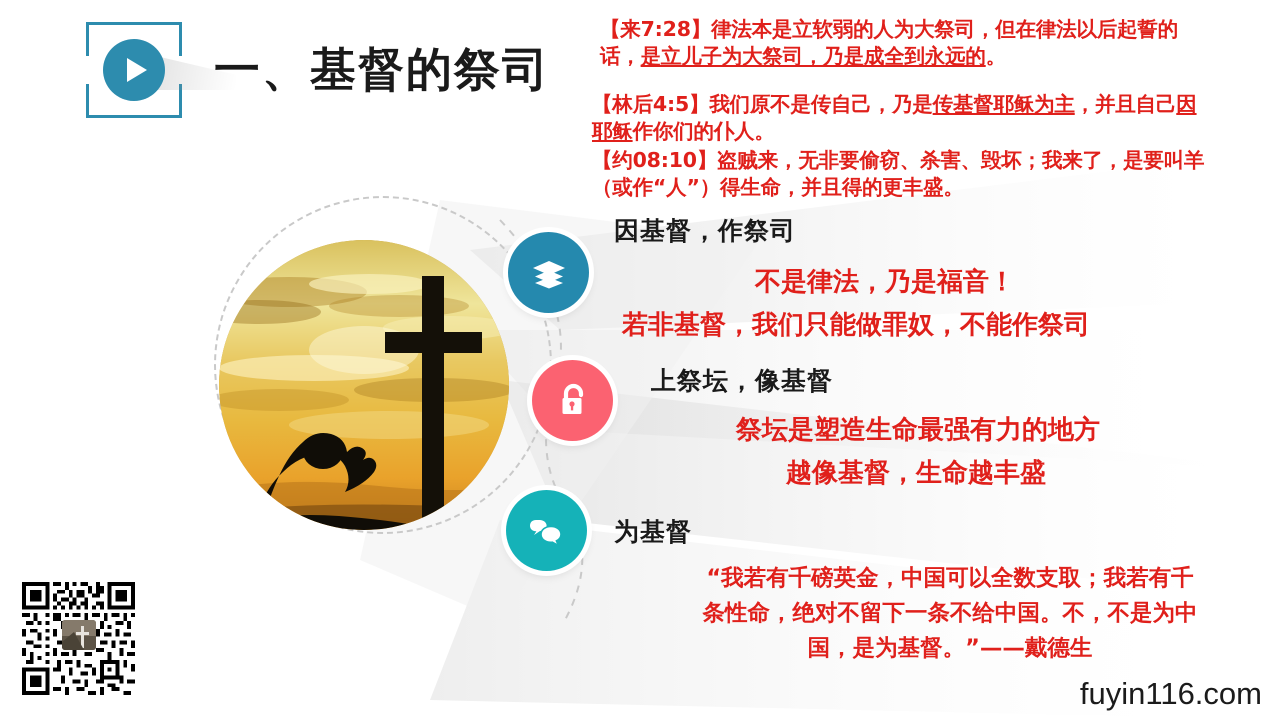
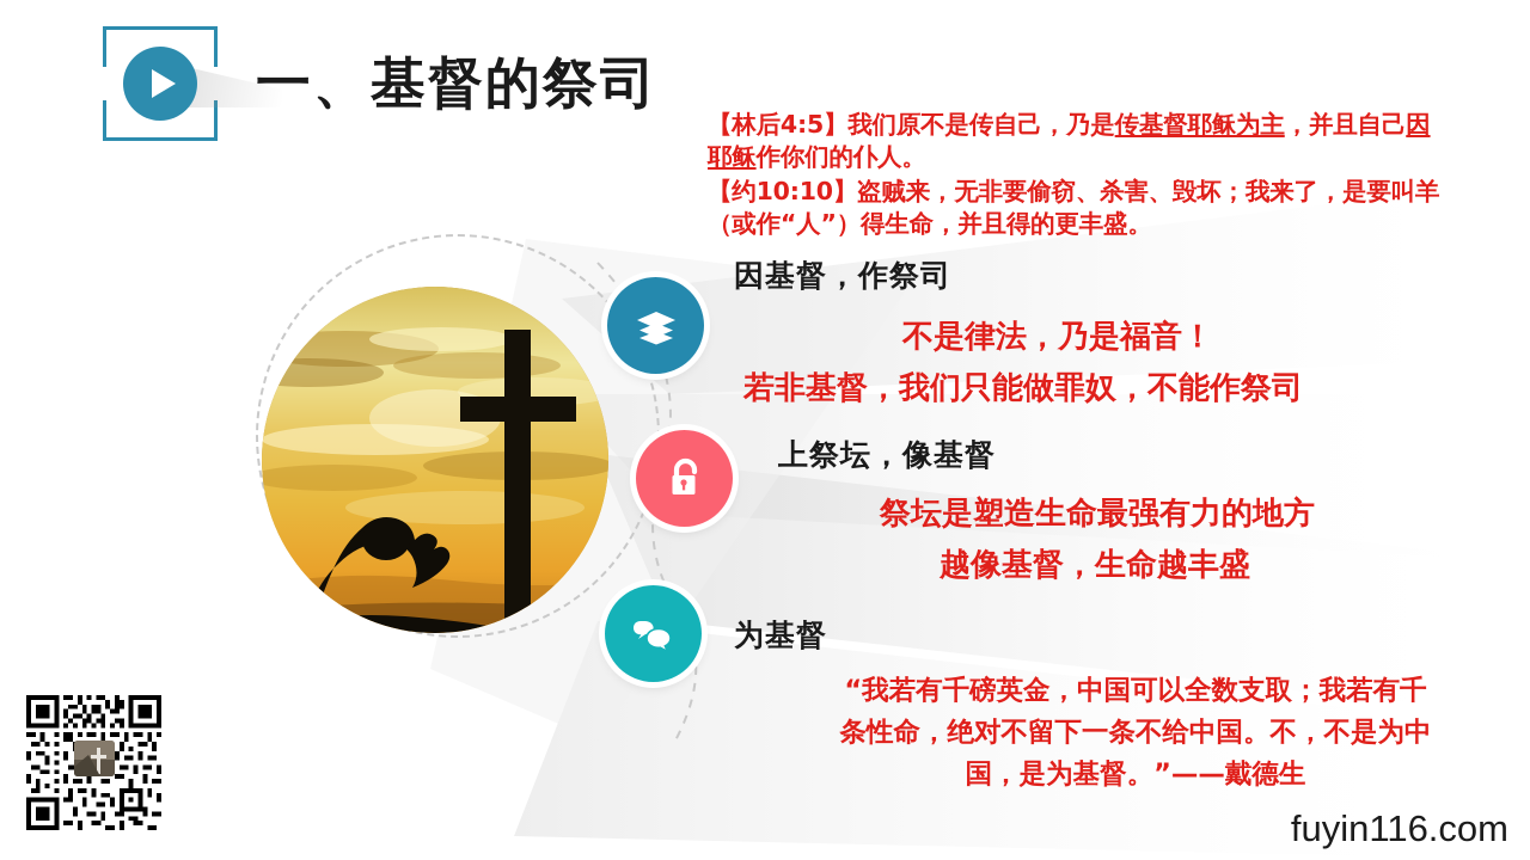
  一、基督的祭司
- 【来7:28】律法本是立软弱的人为大祭司，但在律法以后起誓的话，是立儿子为大祭司，乃是成全到永远的。
  【林后4:5】我们原不是传自己，乃是传基督耶稣为主，并且自己因耶稣作你们的仆人。
- 【约08:10】盗贼来，无非要偷窃、杀害、毁坏；我来了，是要叫羊（或作“人”）得生命，并且得的更丰盛。
+ 【约10:10】盗贼来，无非要偷窃、杀害、毁坏；我来了，是要叫羊（或作“人”）得生命，并且得的更丰盛。
  因基督，作祭司
  不是律法，乃是福音！
  若非基督，我们只能做罪奴，不能作祭司
  上祭坛，像基督
  祭坛是塑造生命最强有力的地方
  越像基督，生命越丰盛
  为基督
  “我若有千磅英金，中国可以全数支取；我若有千
  条性命，绝对不留下一条不给中国。不，不是为中
  国，是为基督。”——戴德生
  fuyin116.com
